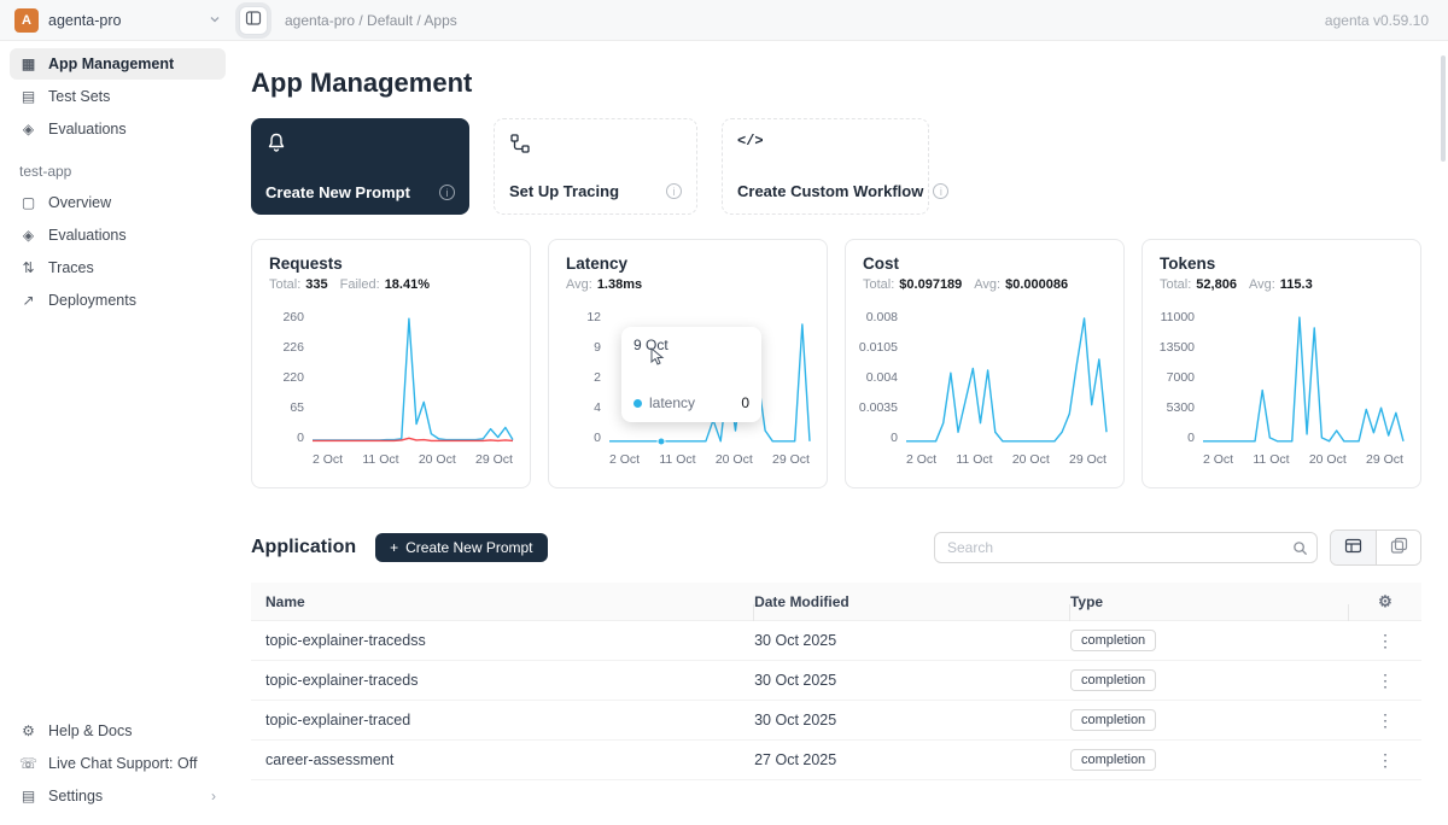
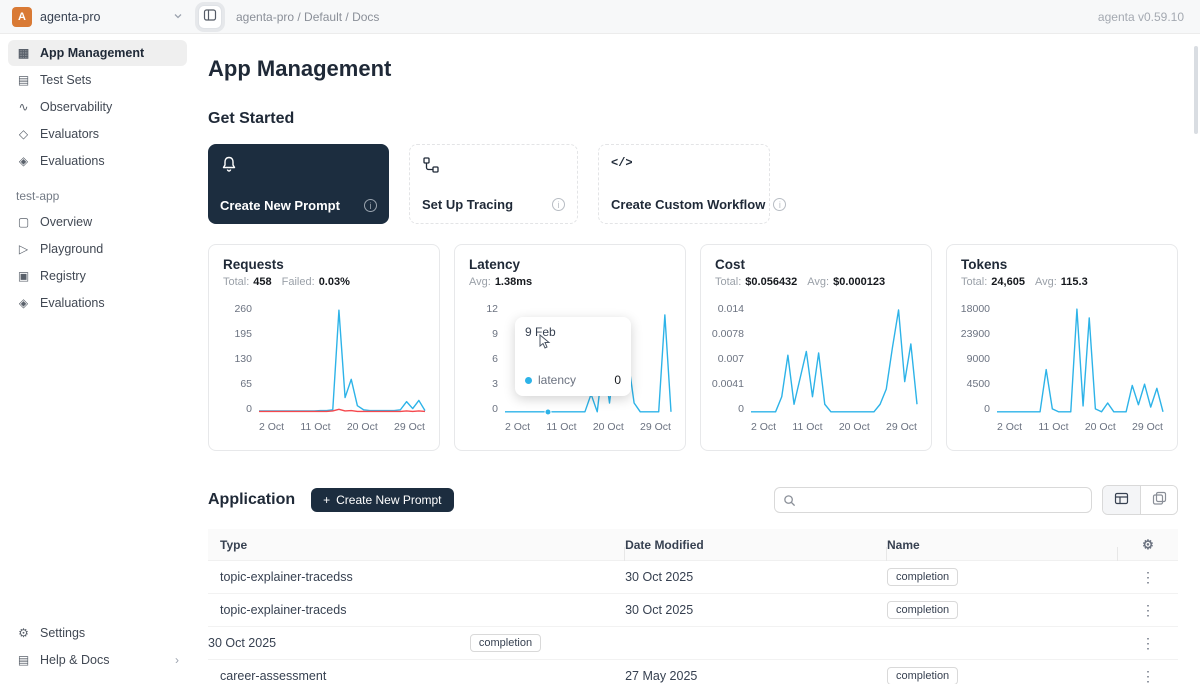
  A
  agenta-pro
- agenta-pro / Default / Apps
+ agenta-pro / Default / Docs
  agenta v0.59.10
  ▦
  App Management
  ▤
  Test Sets
+ ∿
+ Observability
+ ◇
+ Evaluators
  ◈
  Evaluations
  test-app
  ▢
  Overview
+ ▷
+ Playground
+ ▣
+ Registry
  ◈
  Evaluations
- ⇅
- Traces
- ↗
- Deployments
  ⚙
- Help & Docs
+ Settings
- ☏
- Live Chat Support: Off
  ▤
- Settings
+ Help & Docs
  ›
  App Management
+ Get Started
  Create New Prompt
  i
  Set Up Tracing
  i
  </>
  Create Custom Workflow
  i
  Requests
  Total:
- 335
+ 458
  Failed:
- 18.41%
+ 0.03%
  0
  65
- 220
+ 130
- 226
+ 195
  260
  2 Oct
  11 Oct
  20 Oct
  29 Oct
  Latency
  Avg:
  1.38ms
  0
- 4
+ 3
- 2
+ 6
  9
  12
  2 Oct
  11 Oct
  20 Oct
  29 Oct
- 9 Oct
+ 9 Feb
  latency
  0
  Cost
  Total:
- $0.097189
+ $0.056432
  Avg:
- $0.000086
+ $0.000123
  0
- 0.0035
+ 0.0041
- 0.004
+ 0.007
- 0.0105
+ 0.0078
- 0.008
+ 0.014
  2 Oct
  11 Oct
  20 Oct
  29 Oct
  Tokens
  Total:
- 52,806
+ 24,605
  Avg:
  115.3
  0
- 5300
+ 4500
- 7000
+ 9000
- 13500
+ 23900
- 11000
+ 18000
  2 Oct
  11 Oct
  20 Oct
  29 Oct
  Application
  +
  Create New Prompt
- Search
- Name
+ Type
  Date Modified
- Type
+ Name
  ⚙
  topic-explainer-tracedss
  30 Oct 2025
  completion
  ⋮
  topic-explainer-traceds
  30 Oct 2025
  completion
  ⋮
- topic-explainer-traced
  30 Oct 2025
  completion
  ⋮
  career-assessment
- 27 Oct 2025
+ 27 May 2025
  completion
  ⋮
